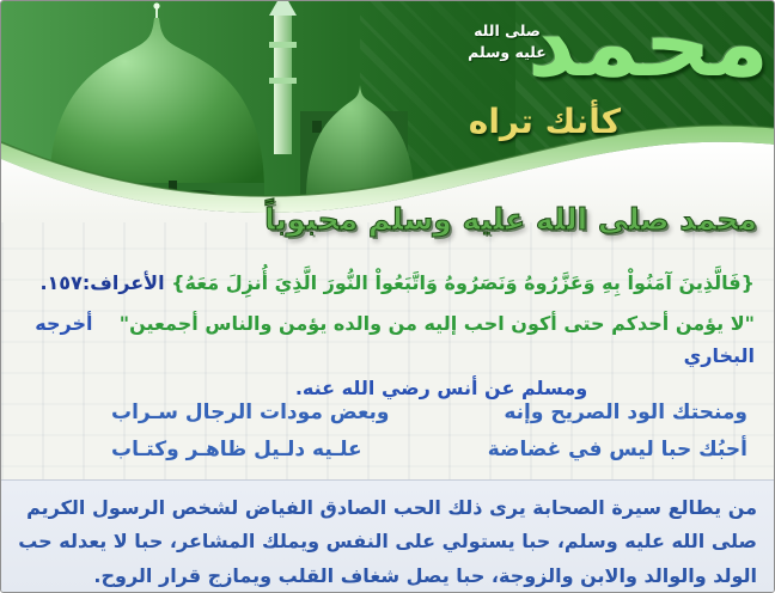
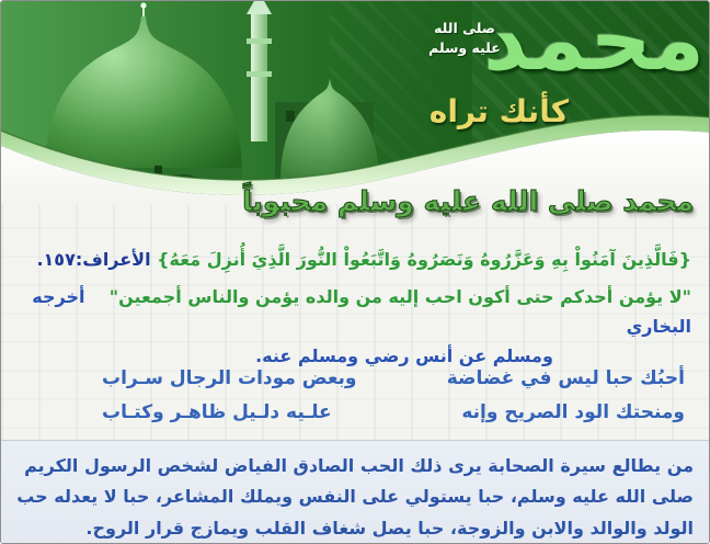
  محمد
  صلى الله عليه وسلم
  كأنك تراه
  محمد صلى الله عليه وسلم محبوباً
  {فَالَّذِينَ آمَنُواْ بِهِ وَعَزَّرُوهُ وَنَصَرُوهُ وَاتَّبَعُواْ النُّورَ الَّذِيَ أُنزِلَ مَعَهُ} الأعراف:١٥٧.
  "لا يؤمن أحدكم حتى أكون احب إليه من والده يؤمن والناس أجمعين" أخرجه البخاري
- ومسلم عن أنس رضي الله عنه.
+ ومسلم عن أنس رضي ومسلم عنه.
- ومنحتك الود الصريح وإنه
+ أحبُك حبا ليس في غضاضة
  وبعض مودات الرجال سـراب
- أحبُك حبا ليس في غضاضة
+ ومنحتك الود الصريح وإنه
  علـيه دلـيل ظاهـر وكتـاب
  من يطالع سيرة الصحابة يرى ذلك الحب الصادق الفياض لشخص الرسول الكريم صلى الله عليه وسلم، حبا يستولي على النفس ويملك المشاعر، حبا لا يعدله حب الولد والوالد والابن والزوجة، حبا يصل شغاف القلب ويمازج قرار الروح.
